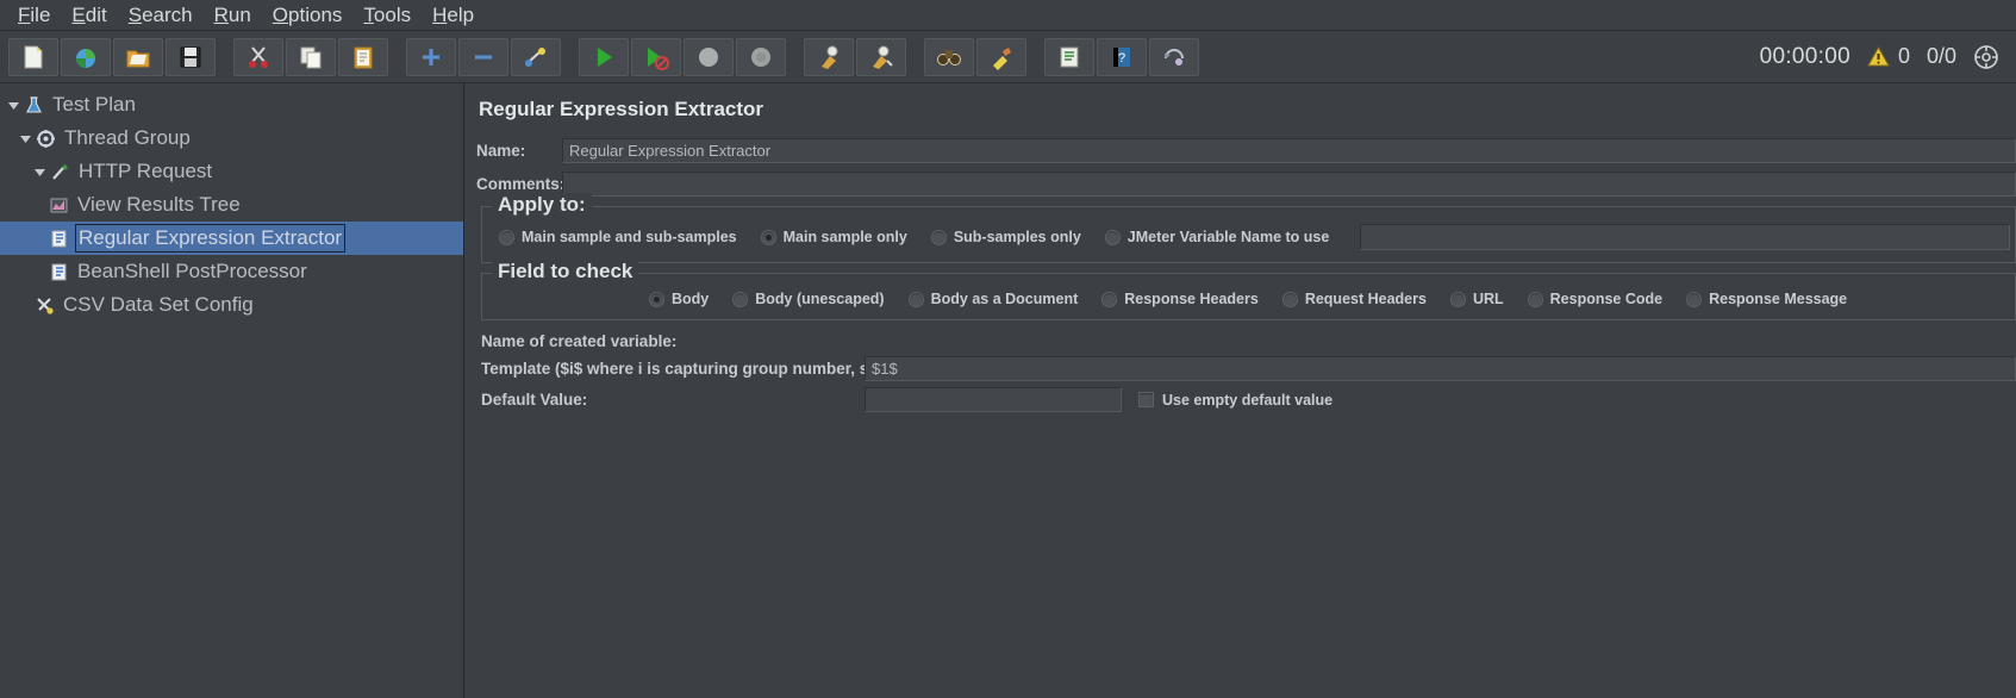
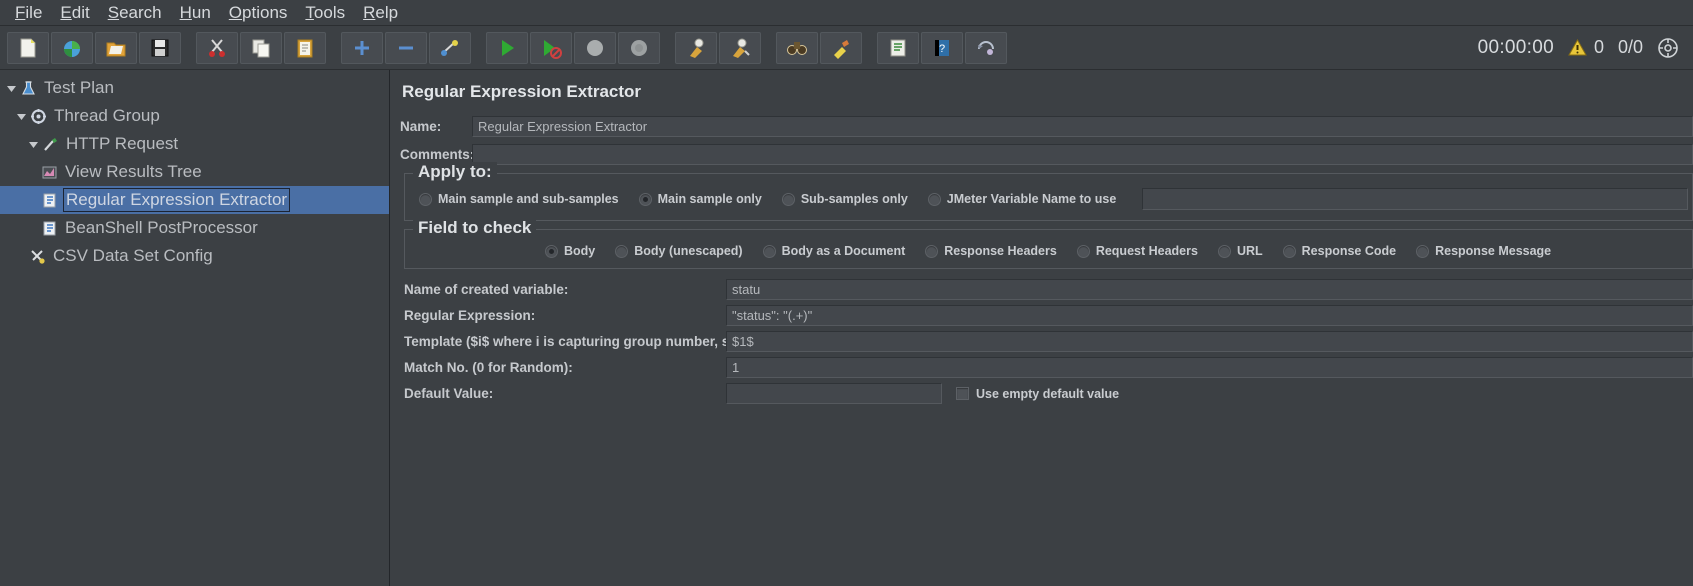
  File
  Edit
  Search
- Run
+ Hun
  Options
  Tools
- Help
+ Relp
  ?
  00:00:00
  0
  0/0
  Test Plan
  Thread Group
  HTTP Request
  View Results Tree
  Regular Expression Extractor
  BeanShell PostProcessor
  CSV Data Set Config
  Regular Expression Extractor
  Name:
  Regular Expression Extractor
  Comments
  Apply to:
  Main sample and sub-samples
  Main sample only
  Sub-samples only
  JMeter Variable Name to use
  Field to check
  Body
  Body (unescaped)
  Body as a Document
  Response Headers
  Request Headers
  URL
  Response Code
  Response Message
  Name of created variable:
+ statu
+ Regular Expression:
+ "status": "(.+)"
  Template ($i$ where i is capturing group number,
  $1$
+ Match No. (0 for Random):
+ 1
  Default Value:
  Use empty default value
